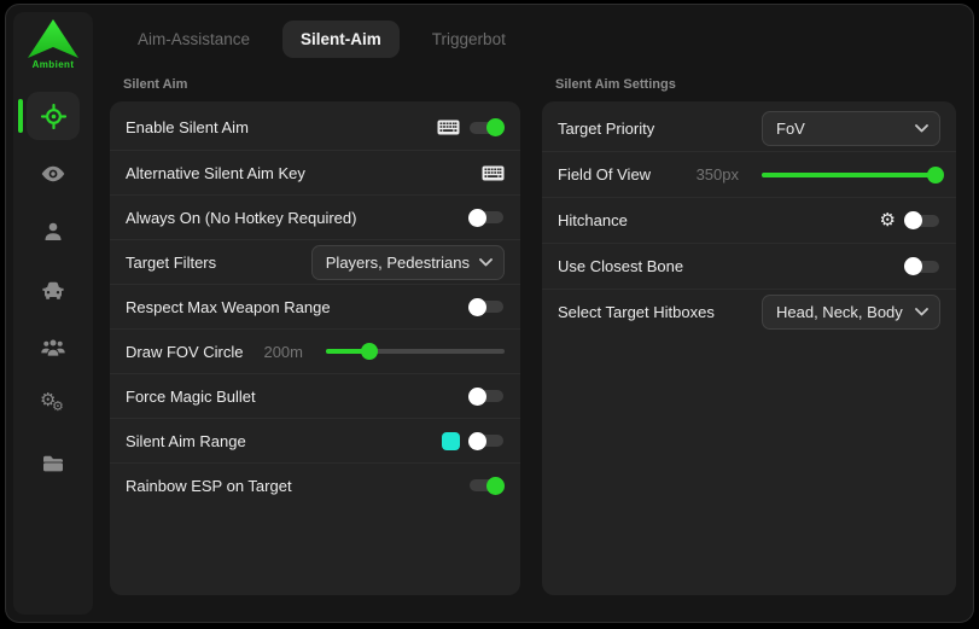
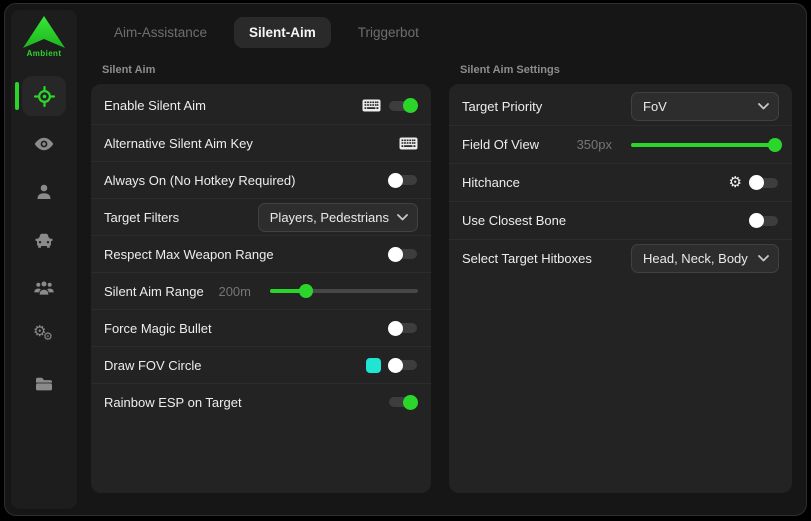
  Ambient
  ⚙
  ⚙
  Aim-Assistance
  Silent-Aim
  Triggerbot
  Silent Aim
  Enable Silent Aim
  Alternative Silent Aim Key
  Always On (No Hotkey Required)
  Target Filters
  Players, Pedestrians
  Respect Max Weapon Range
- Draw FOV Circle
+ Silent Aim Range
  200m
  Force Magic Bullet
- Silent Aim Range
+ Draw FOV Circle
  Rainbow ESP on Target
  Silent Aim Settings
  Target Priority
  FoV
  Field Of View
  350px
  Hitchance
  ⚙
  Use Closest Bone
  Select Target Hitboxes
  Head, Neck, Body
